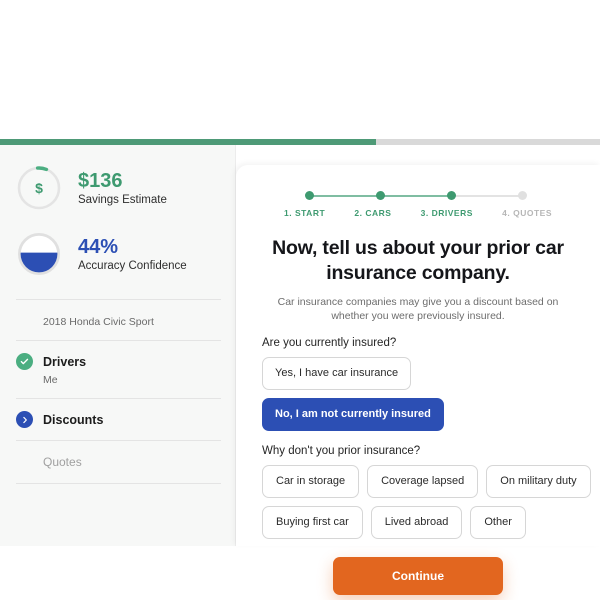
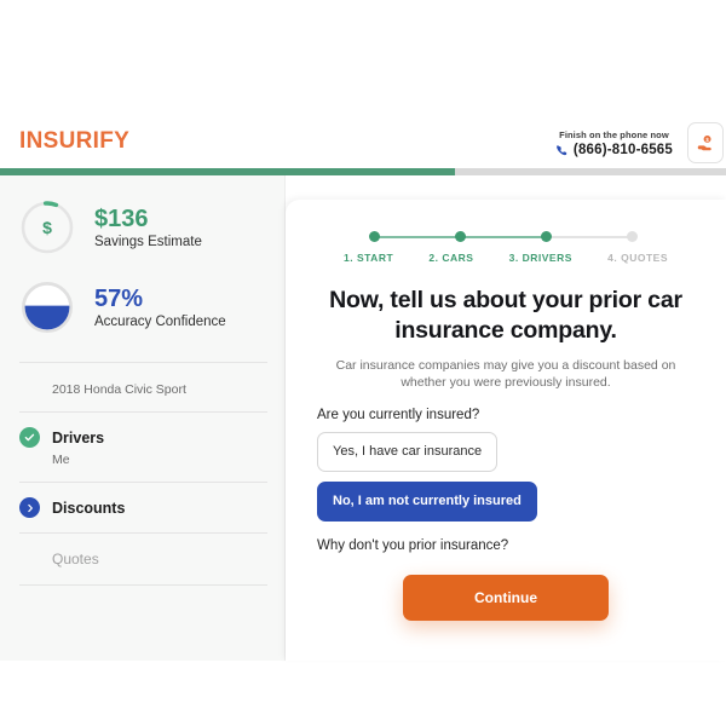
+ INSURIFY
+ Finish on the phone now
+ (866)-810-6565
  $
  $136
  Savings Estimate
- 44%
+ 57%
  Accuracy Confidence
  2018 Honda Civic Sport
  Drivers
  Me
  Discounts
  Quotes
  1. START
  2. CARS
  3. DRIVERS
  4. QUOTES
  Now, tell us about your prior car insurance company.
  Car insurance companies may give you a discount based on whether you were previously insured.
  Are you currently insured?
  Yes, I have car insurance
  No, I am not currently insured
  Why don't you prior insurance?
- Car in storage
- Coverage lapsed
- On military duty
- Buying first car
- Lived abroad
- Other
  Continue
